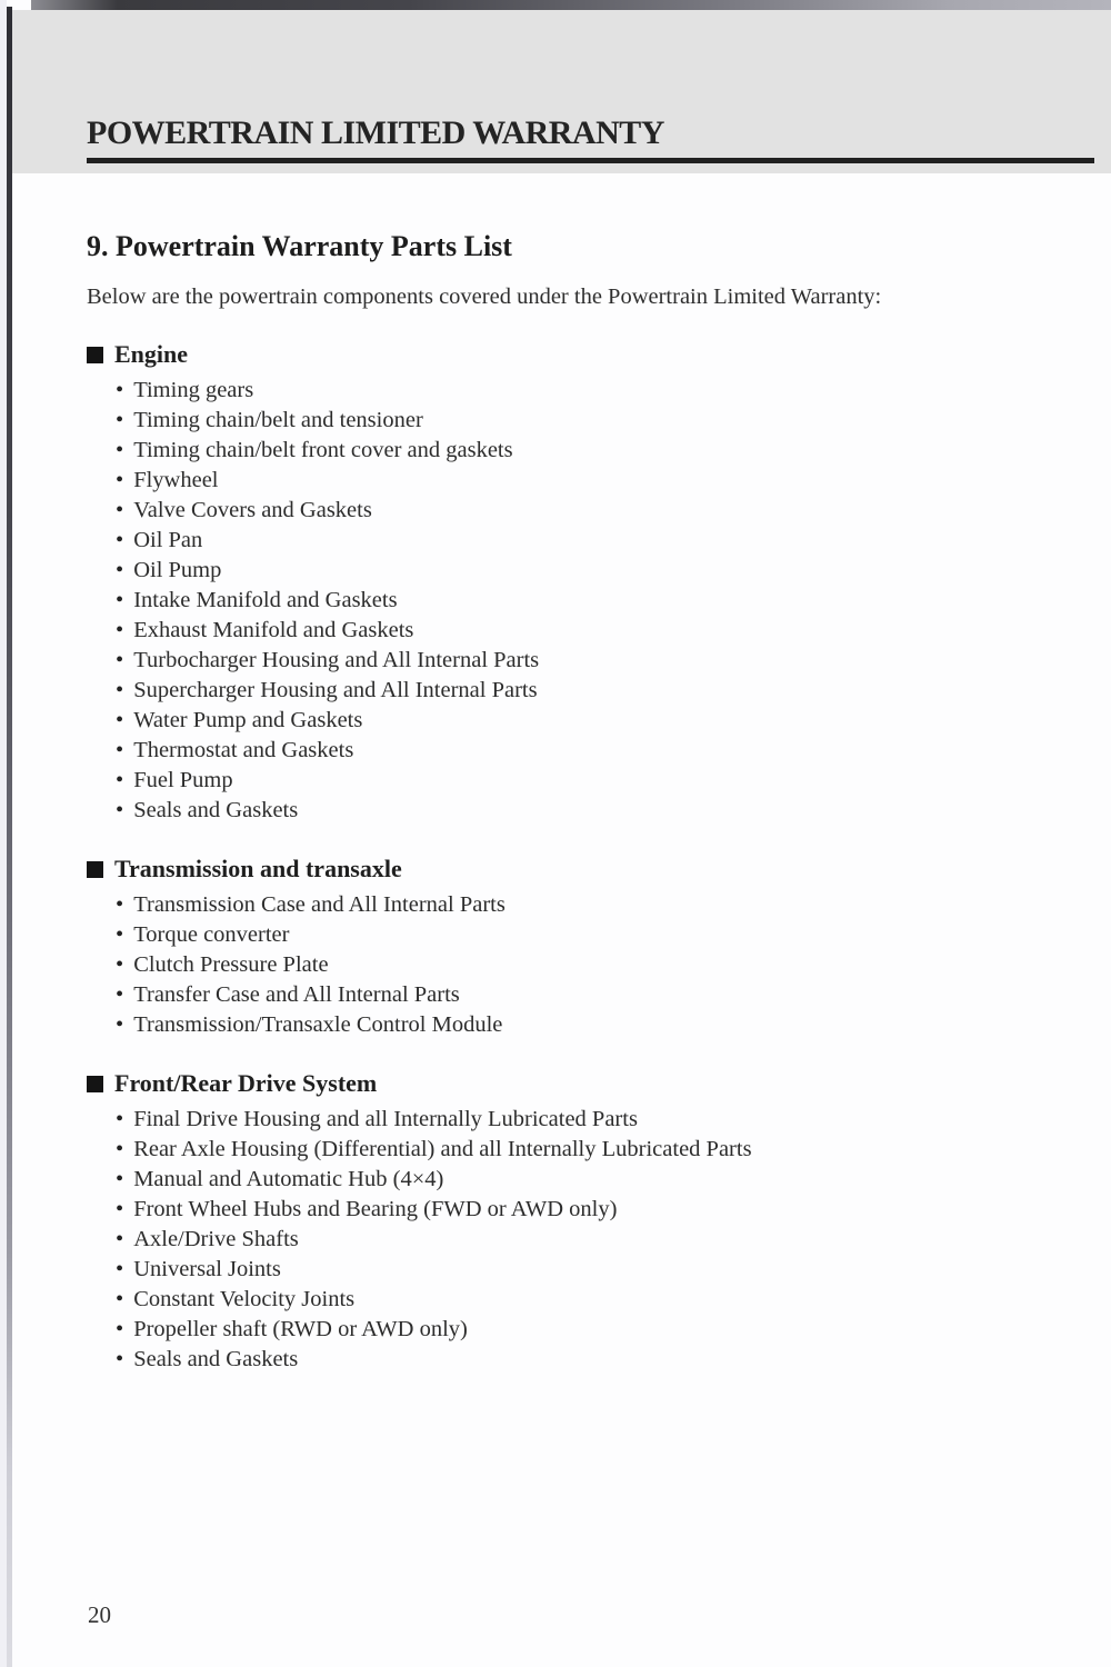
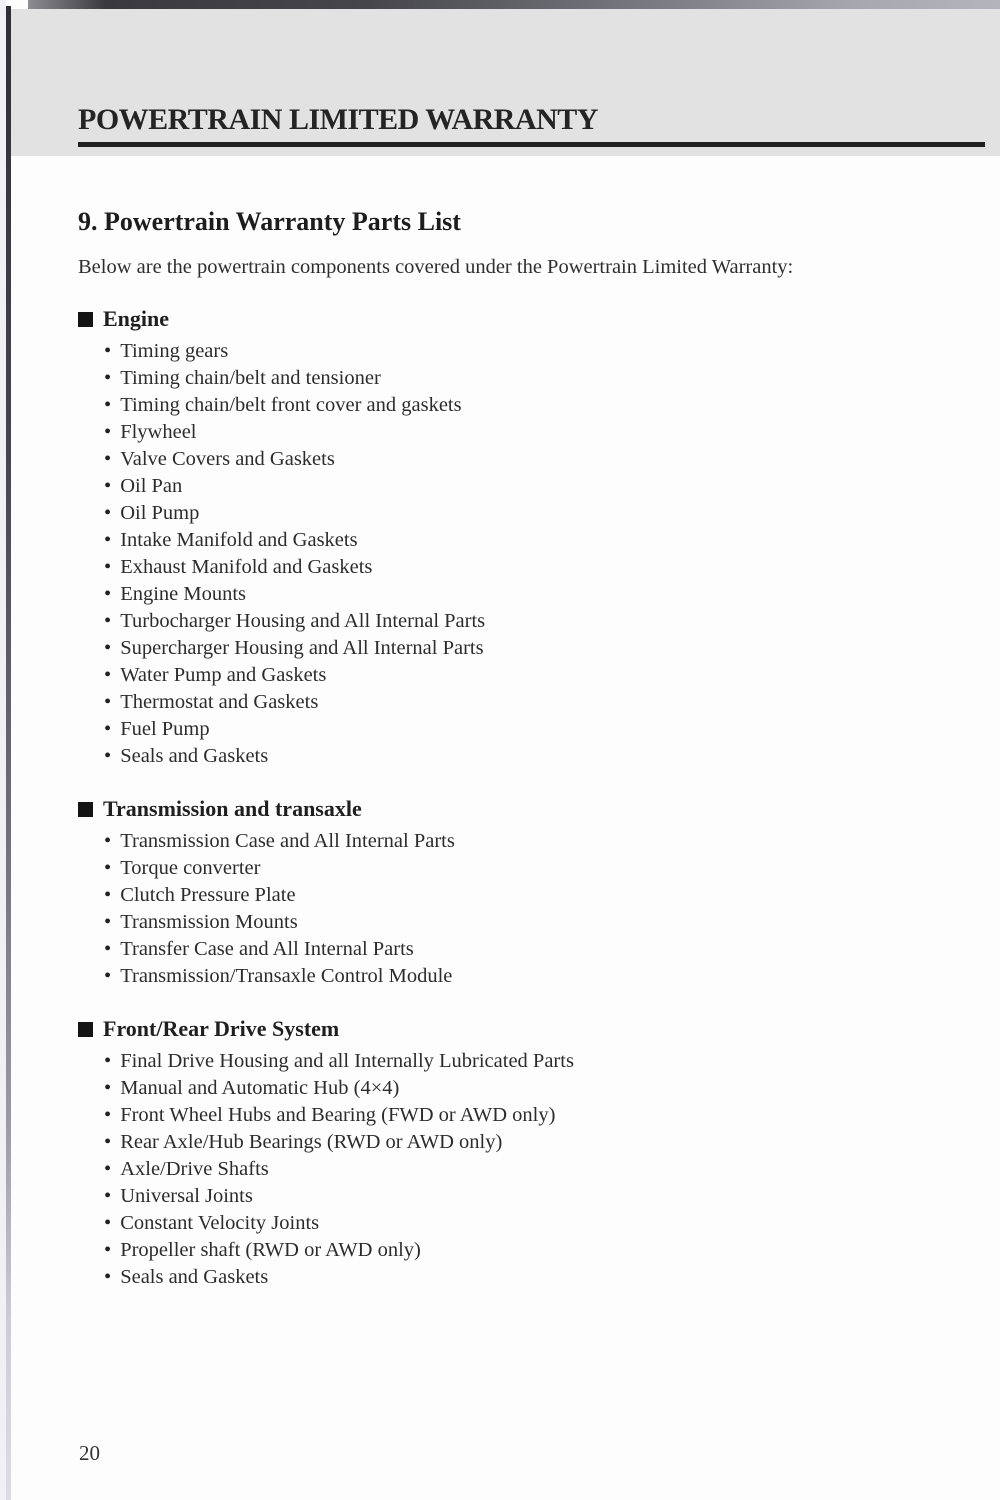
  POWERTRAIN LIMITED WARRANTY
  9. Powertrain Warranty Parts List
  Below are the powertrain components covered under the Powertrain Limited Warranty:
  Engine
  Timing gears
  Timing chain/belt and tensioner
  Timing chain/belt front cover and gaskets
  Flywheel
  Valve Covers and Gaskets
  Oil Pan
  Oil Pump
  Intake Manifold and Gaskets
  Exhaust Manifold and Gaskets
+ Engine Mounts
  Turbocharger Housing and All Internal Parts
  Supercharger Housing and All Internal Parts
  Water Pump and Gaskets
  Thermostat and Gaskets
  Fuel Pump
  Seals and Gaskets
  Transmission and transaxle
  Transmission Case and All Internal Parts
  Torque converter
  Clutch Pressure Plate
+ Transmission Mounts
  Transfer Case and All Internal Parts
  Transmission/Transaxle Control Module
  Front/Rear Drive System
  Final Drive Housing and all Internally Lubricated Parts
- Rear Axle Housing (Differential) and all Internally Lubricated Parts
  Manual and Automatic Hub (4×4)
  Front Wheel Hubs and Bearing (FWD or AWD only)
+ Rear Axle/Hub Bearings (RWD or AWD only)
  Axle/Drive Shafts
  Universal Joints
  Constant Velocity Joints
  Propeller shaft (RWD or AWD only)
  Seals and Gaskets
  20
